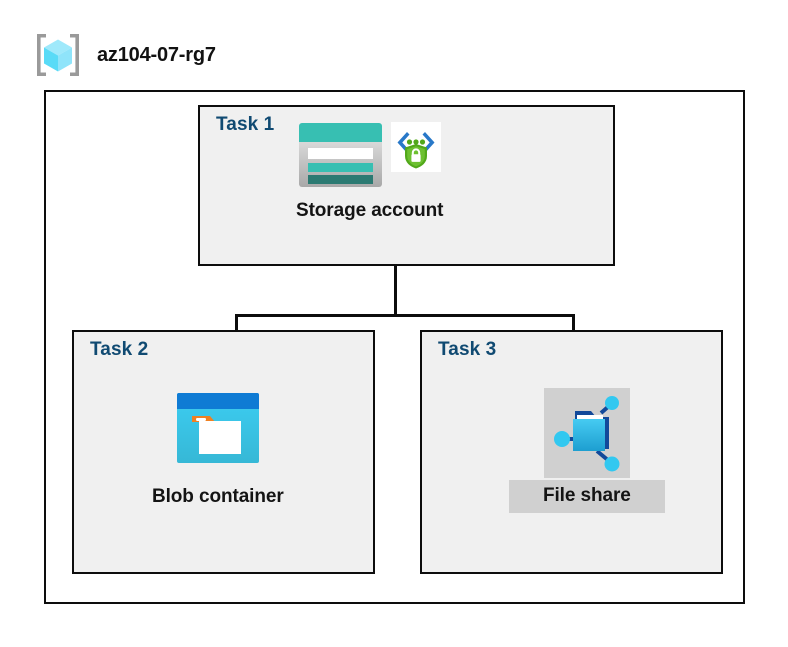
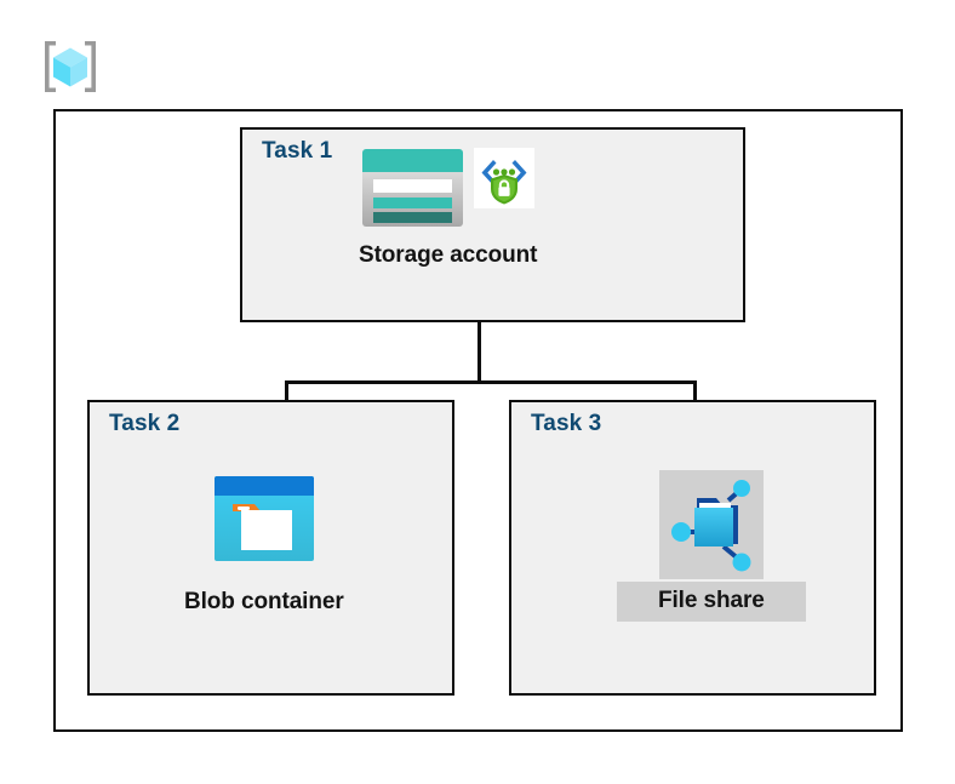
- az104-07-rg7
  Task 1
  Storage account
  Task 2
  Blob container
  Task 3
  File share
